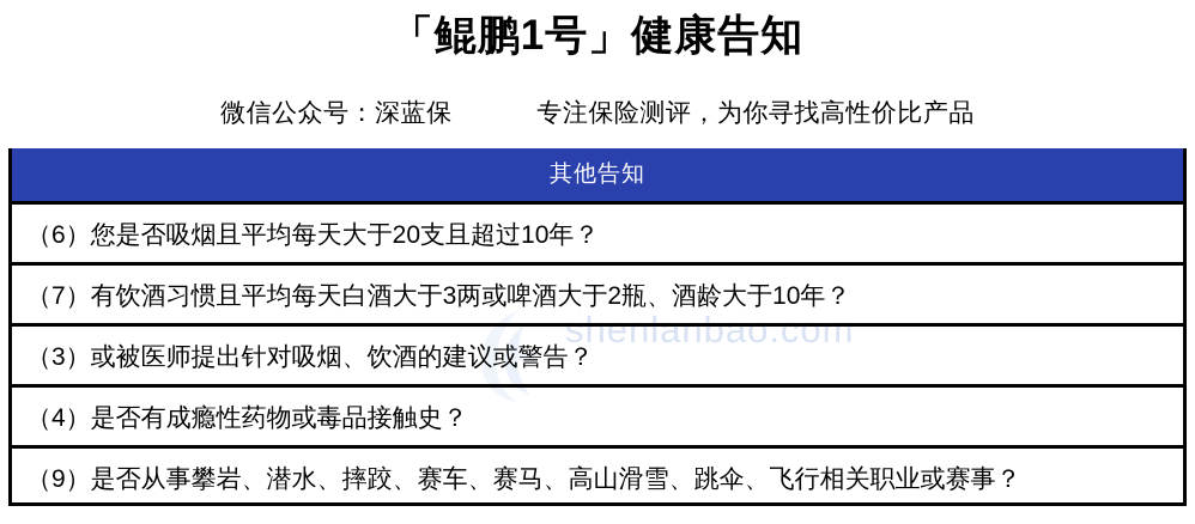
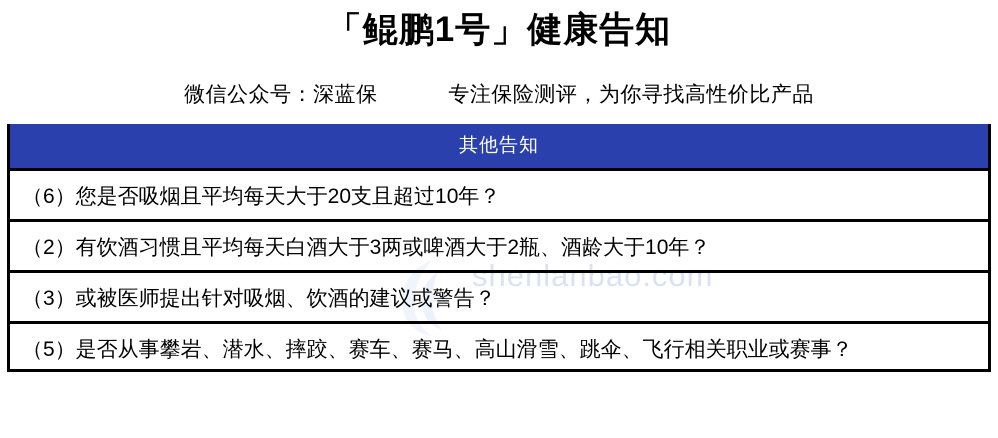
  shenlanbao.com
  「鲲鹏1号」健康告知
  微信公众号：深蓝保 专注保险测评，为你寻找高性价比产品
  其他告知
  （6）您是否吸烟且平均每天大于20支且超过10年？
- （7）有饮酒习惯且平均每天白酒大于3两或啤酒大于2瓶、酒龄大于10年？
+ （2）有饮酒习惯且平均每天白酒大于3两或啤酒大于2瓶、酒龄大于10年？
  （3）或被医师提出针对吸烟、饮酒的建议或警告？
- （4）是否有成瘾性药物或毒品接触史？
- （9）是否从事攀岩、潜水、摔跤、赛车、赛马、高山滑雪、跳伞、飞行相关职业或赛事？
+ （5）是否从事攀岩、潜水、摔跤、赛车、赛马、高山滑雪、跳伞、飞行相关职业或赛事？
